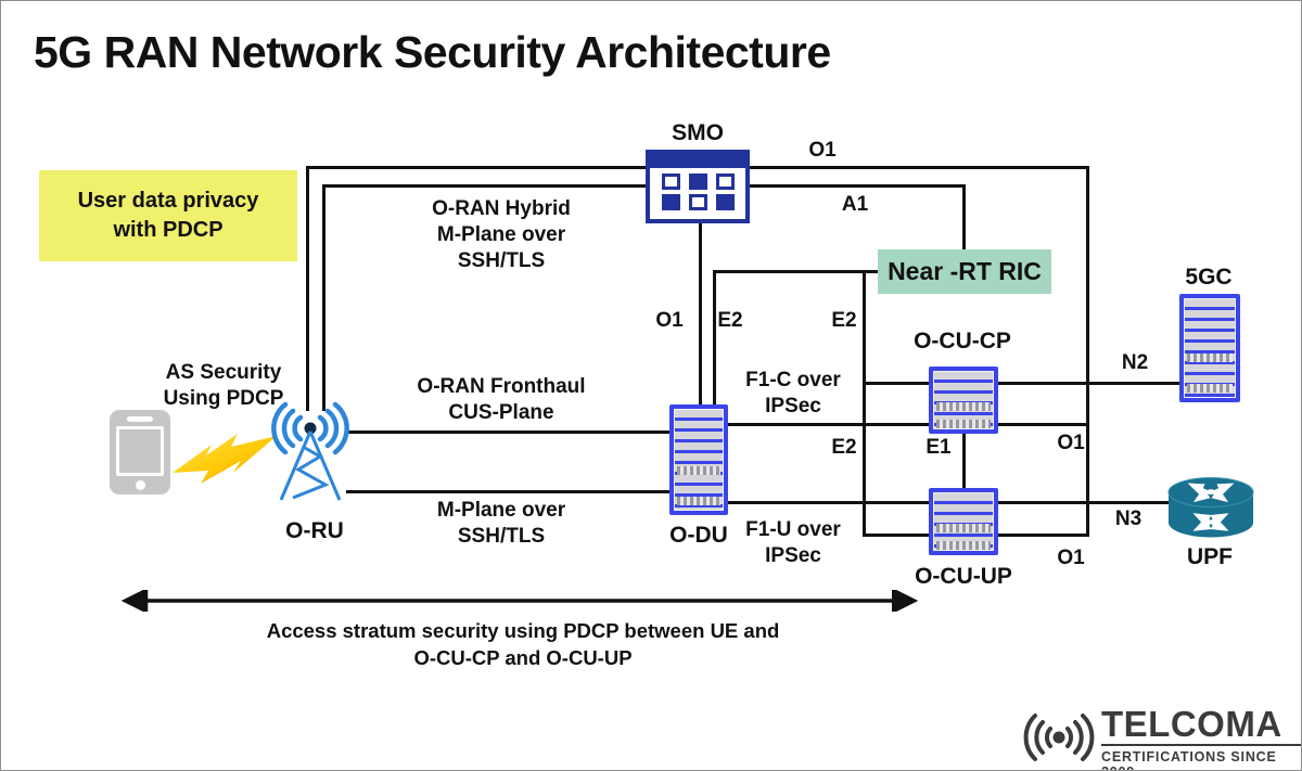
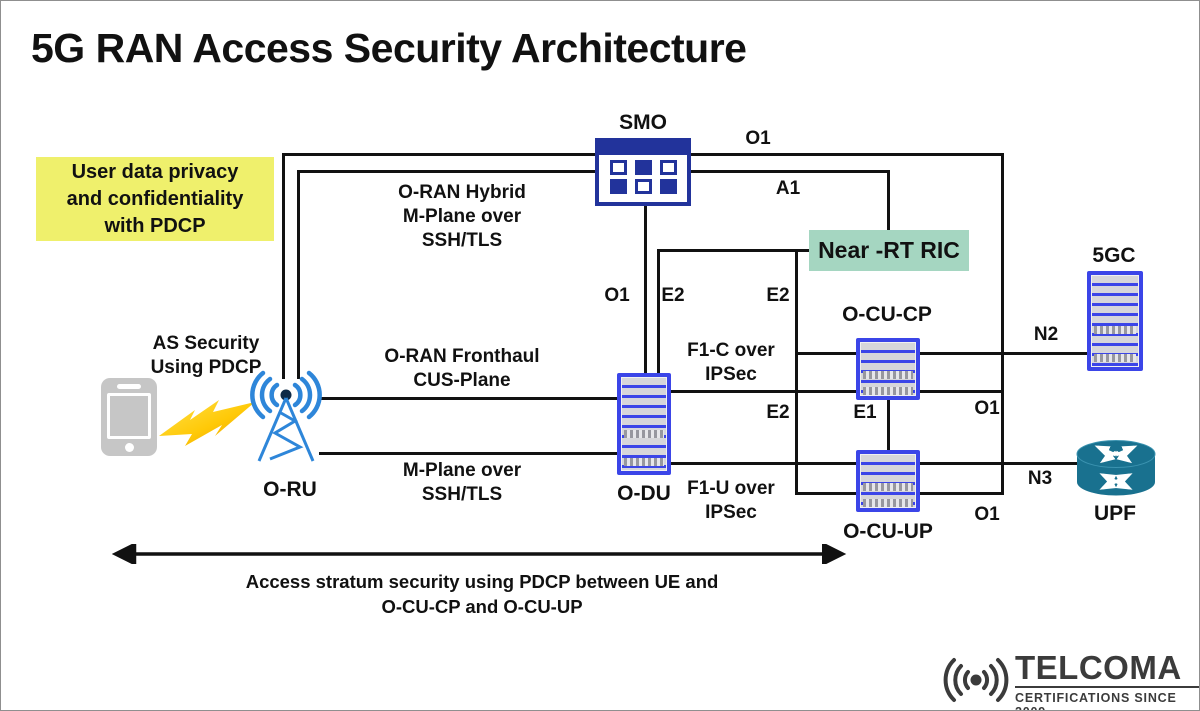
- 5G RAN Network Security Architecture
+ 5G RAN Access Security Architecture
  User data privacy
+ and confidentiality
  with PDCP
  SMO
  Near -RT RIC
  O-DU
  O-CU-CP
  O-CU-UP
  5GC
  UPF
  O-RU
  O1
  A1
  O1
  E2
  E2
  E2
  E1
  O1
  O1
  N2
  N3
  AS Security
  Using PDCP
  O-RAN Hybrid
  M-Plane over
  SSH/TLS
  O-RAN Fronthaul
  CUS-Plane
  M-Plane over
  SSH/TLS
  F1-C over
  IPSec
  F1-U over
  IPSec
  Access stratum security using PDCP between UE and
  O-CU-CP and O-CU-UP
  TELCOMA
  CERTIFICATIONS SINCE
